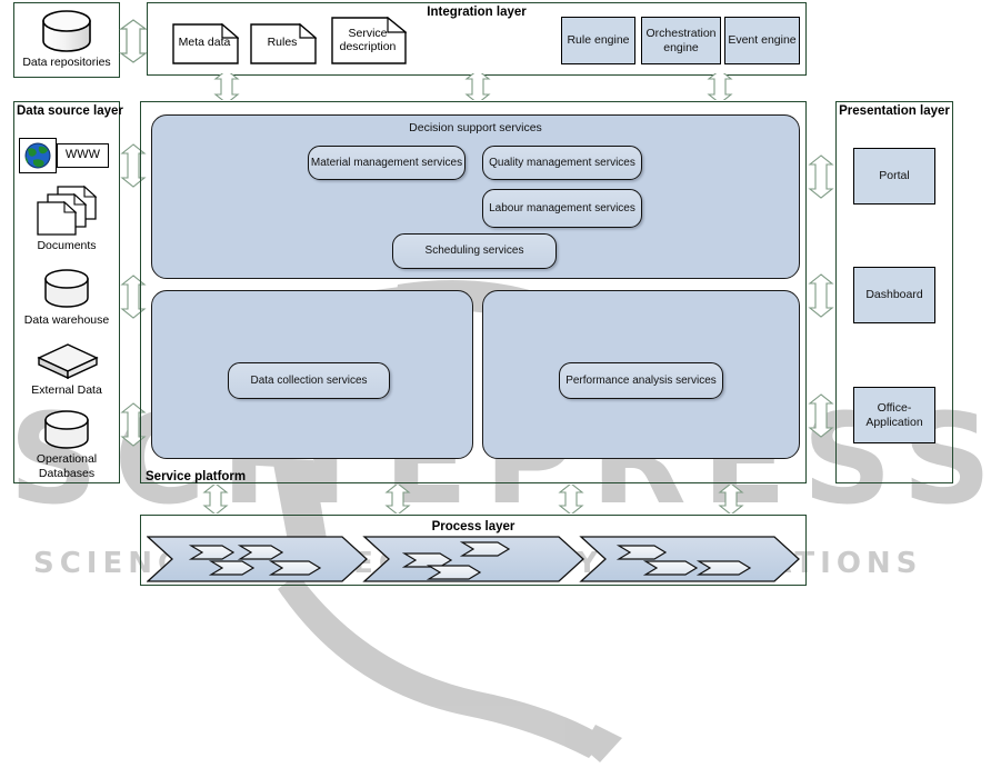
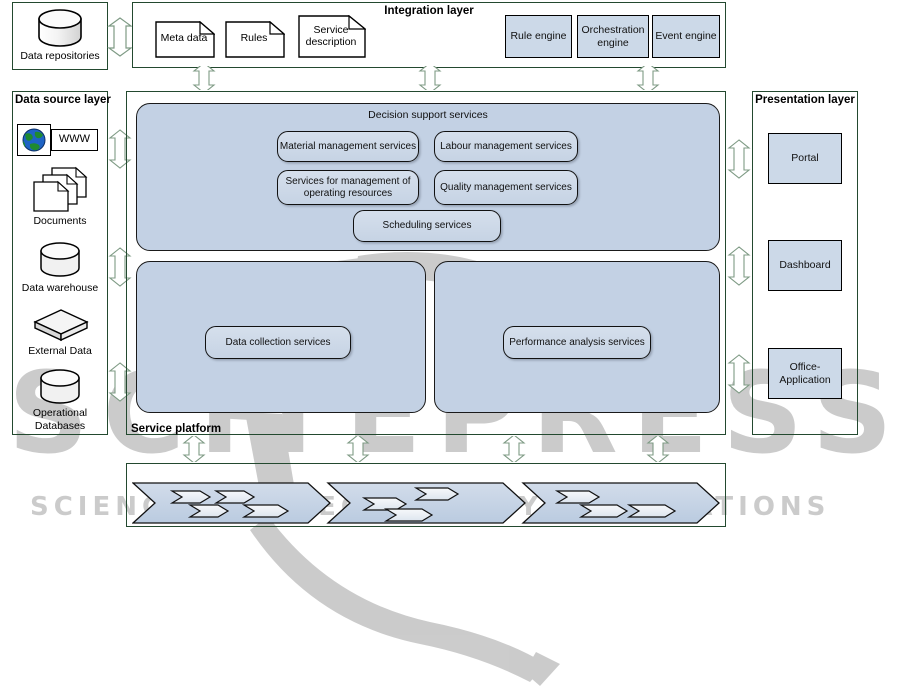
  SCITEPRESS
  Data repositories
  Integration layer
  Meta data
  Rules
  Service description
  Rule engine
  Orchestration engine
  Event engine
  Data source layer
  WWW
  Documents
  Data warehouse
  External Data
  Operational Databases
  Service platform
  Decision support services
  Material management services
- Quality management services
+ Labour management services
+ Services for management of operating resources
- Labour management services
+ Quality management services
  Scheduling services
  Data collection services
  Performance analysis services
  Presentation layer
  Portal
  Dashboard
  Office-Application
- Process layer
